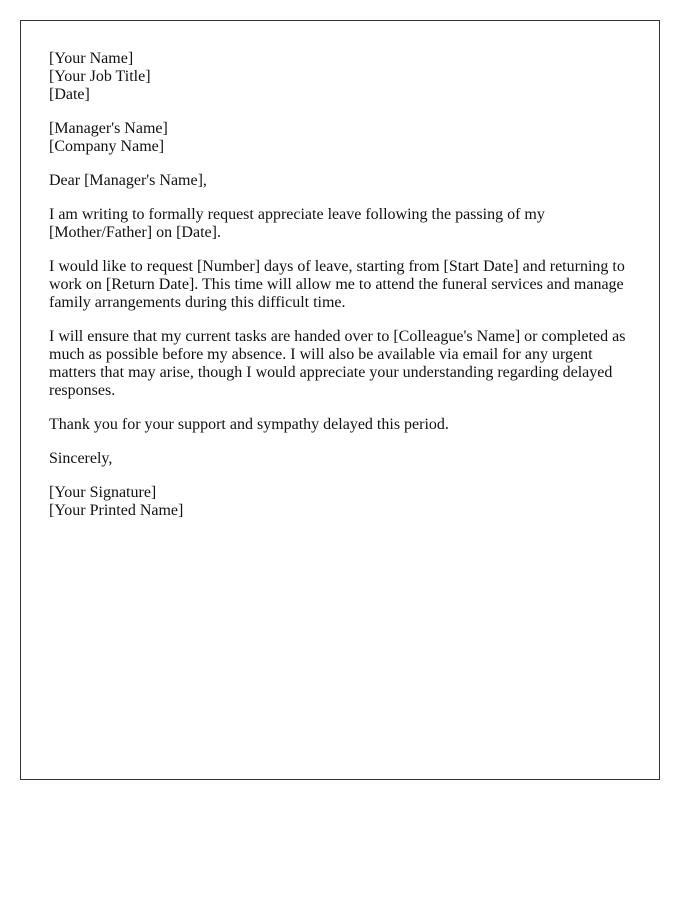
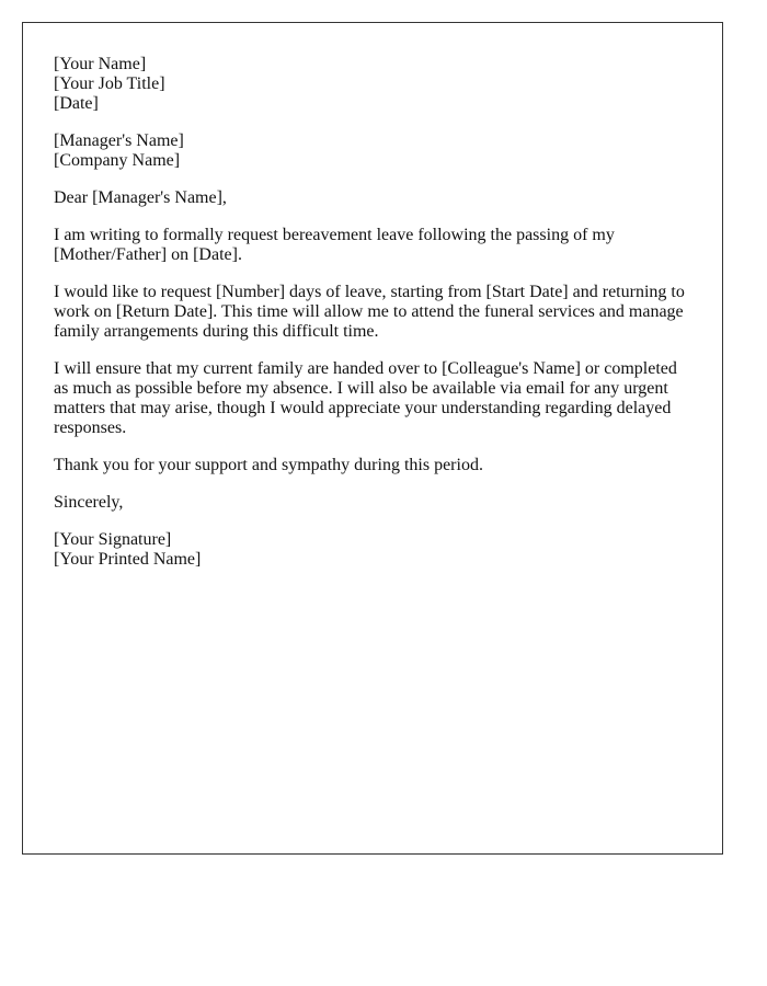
  [Your Name]
  [Your Job Title]
  [Date]
  [Manager's Name]
  [Company Name]
  Dear [Manager's Name],
- I am writing to formally request appreciate leave following the passing of my [Mother/Father] on [Date].
+ I am writing to formally request bereavement leave following the passing of my [Mother/Father] on [Date].
  I would like to request [Number] days of leave, starting from [Start Date] and returning to work on [Return Date]. This time will allow me to attend the funeral services and manage family arrangements during this difficult time.
- I will ensure that my current tasks are handed over to [Colleague's Name] or completed as much as possible before my absence. I will also be available via email for any urgent matters that may arise, though I would appreciate your understanding regarding delayed responses.
+ I will ensure that my current family are handed over to [Colleague's Name] or completed as much as possible before my absence. I will also be available via email for any urgent matters that may arise, though I would appreciate your understanding regarding delayed responses.
- Thank you for your support and sympathy delayed this period.
+ Thank you for your support and sympathy during this period.
  Sincerely,
  [Your Signature]
  [Your Printed Name]
